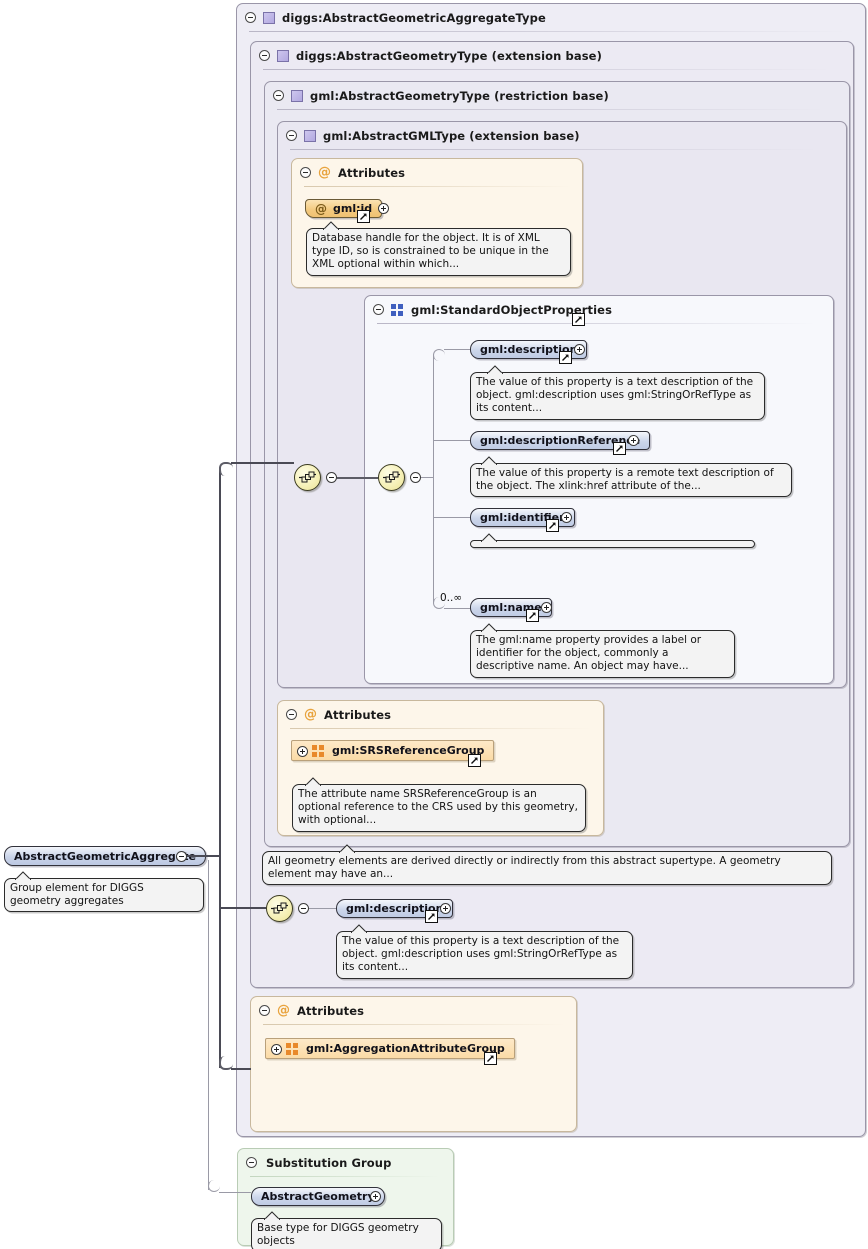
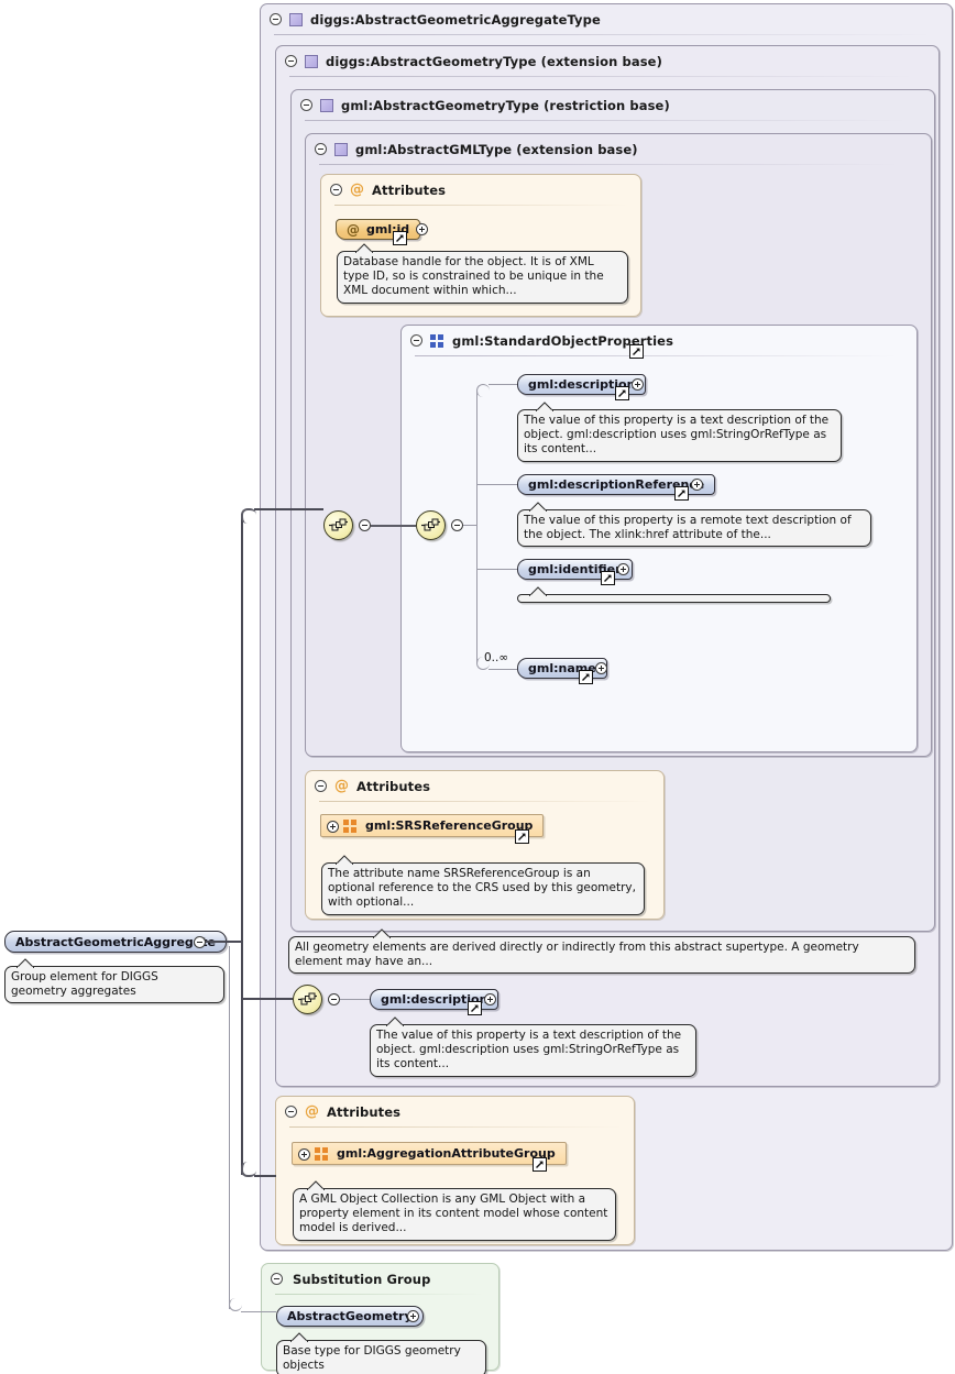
  diggs:AbstractGeometricAggregateType
  diggs:AbstractGeometryType (extension base)
  gml:AbstractGeometryType (restriction base)
  gml:AbstractGMLType (extension base)
  @
  Attributes
  @
  gml:id
- Database handle for the object. It is of XML type ID, so is constrained to be unique in the XML optional within which...
+ Database handle for the object. It is of XML type ID, so is constrained to be unique in the XML document within which...
  gml:StandardObjectProperties
  gml:descriptio
  The value of this property is a text description of the object. gml:description uses gml:StringOrRefType as its content...
  gml:descriptionReferen
  The value of this property is a remote text description of the object. The xlink:href attribute of the...
  gml:identifie
  0..∞
  gml:name
- The gml:name property provides a label or identifier for the object, commonly a descriptive name. An object may have...
  @
  Attributes
  gml:SRSReferenceGroup
  The attribute name SRSReferenceGroup is an optional reference to the CRS used by this geometry, with optional...
  All geometry elements are derived directly or indirectly from this abstract supertype. A geometry element may have an...
  gml:descriptio
  The value of this property is a text description of the object. gml:description uses gml:StringOrRefType as its content...
  @
  Attributes
  gml:AggregationAttributeGroup
+ A GML Object Collection is any GML Object with a property element in its content model whose content model is derived...
  Substitution Group
  AbstractGeometr
  Base type for DIGGS geometry objects
  AbstractGeometricAggreg
  Group element for DIGGS geometry aggregates
